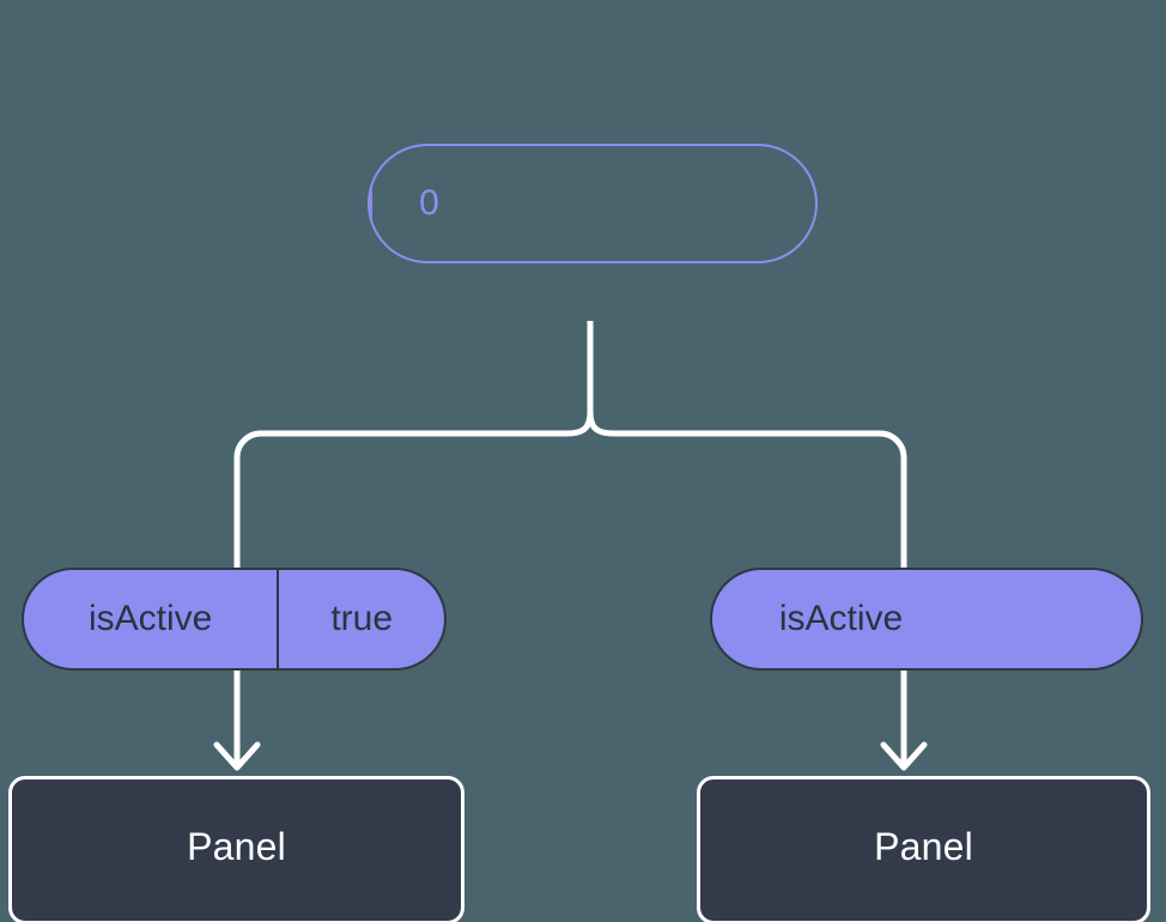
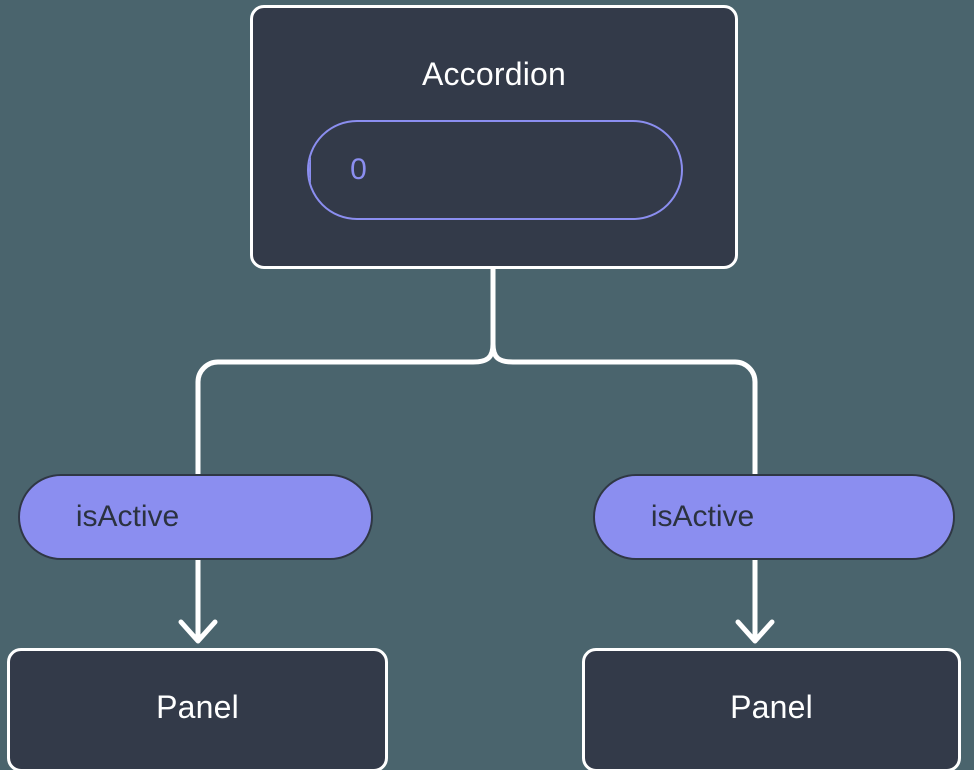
+ Accordion
  0
  isActive
- true
  Panel
  isActive
  Panel
